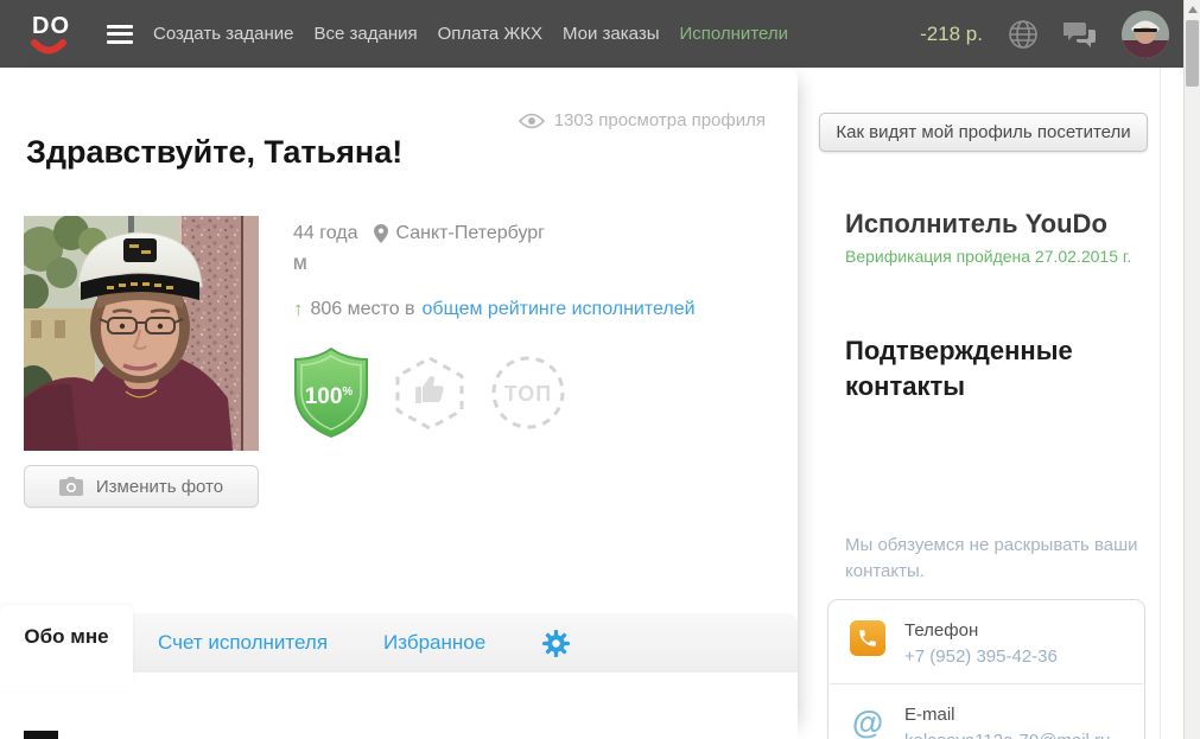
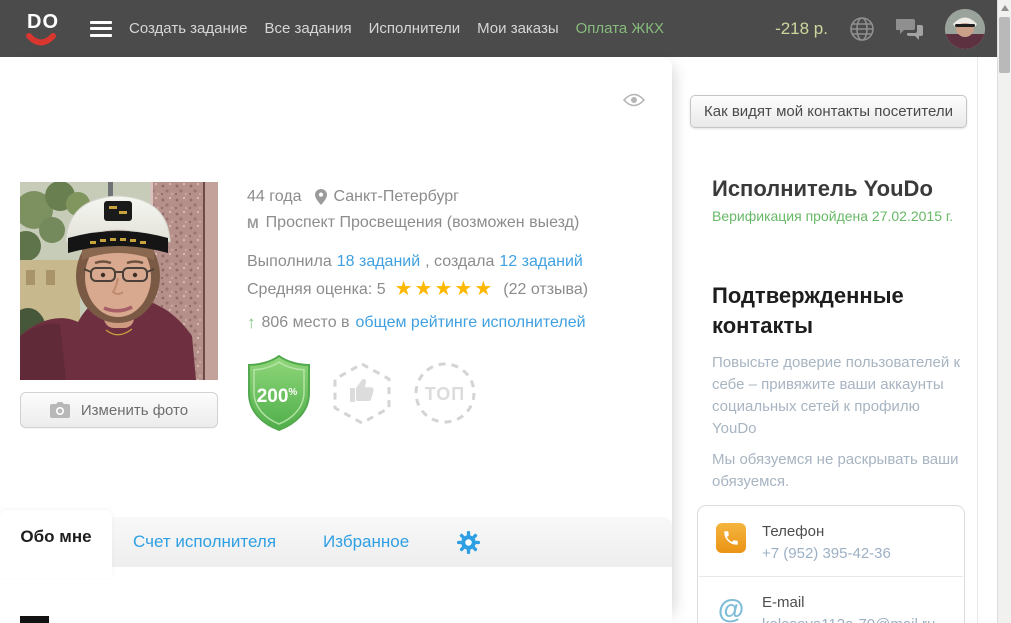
  DO
  Создать задание
  Все задания
- Оплата ЖКХ
+ Исполнители
  Мои заказы
- Исполнители
+ Оплата ЖКХ
  -218 р.
- 1303 просмотра профиля
- Здравствуйте, Татьяна!
  Изменить фото
  44 года
  Санкт-Петербург
  М
+ Проспект Просвещения (возможен выезд)
+ Выполнила
+ 18 заданий
+ , создала
+ 12 заданий
+ Средняя оценка: 5
+ ★★★★★
+ (22 отзыва)
  ↑
  806 место в
  общем рейтинге исполнителей
- 100%
+ 200%
  ТОП
  Счет исполнителя
  Избранное
  Обо мне
- Как видят мой профиль посетители
+ Как видят мой контакты посетители
  Исполнитель YouDo
  Верификация пройдена 27.02.2015 г.
  Подтвержденные контакты
+ Повысьте доверие пользователей к себе – привяжите ваши аккаунты социальных сетей к профилю YouDo
- Мы обязуемся не раскрывать ваши контакты.
+ Мы обязуемся не раскрывать ваши обязуемся.
  Телефон
  +7 (952) 395-42-36
  @
  E-mail
